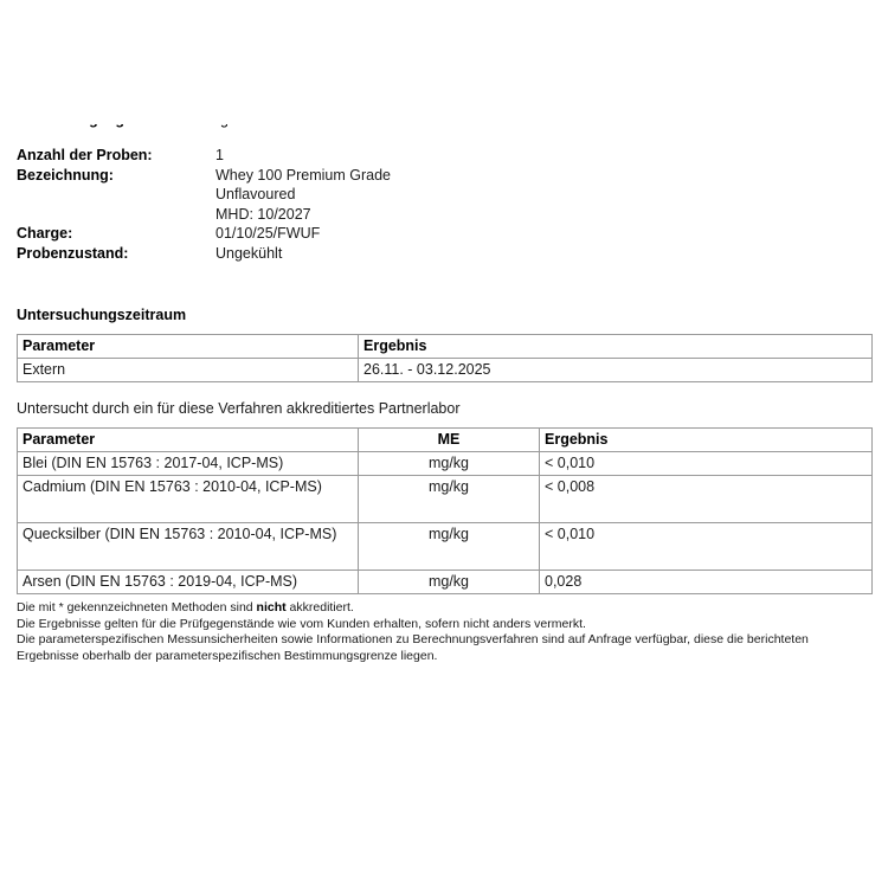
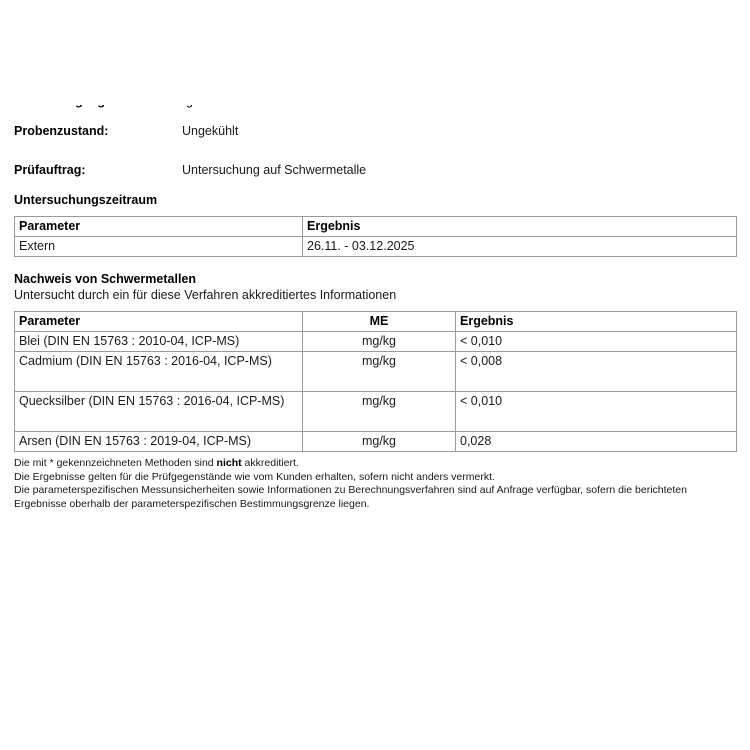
- Anzahl der Proben:
- 1
- Bezeichnung:
- Whey 100 Premium Grade
- Unflavoured
- MHD: 10/2027
- Charge:
- 01/10/25/FWUF
  Probenzustand:
  Ungekühlt
+ Prüfauftrag:
+ Untersuchung auf Schwermetalle
  Untersuchungszeitraum
  Parameter	Ergebnis
  Extern	26.11. - 03.12.2025
+ Nachweis von Schwermetallen
- Untersucht durch ein für diese Verfahren akkreditiertes Partnerlabor
+ Untersucht durch ein für diese Verfahren akkreditiertes Informationen
  Parameter	ME	Ergebnis
- Blei (DIN EN 15763 : 2017-04, ICP-MS)	mg/kg	< 0,010
+ Blei (DIN EN 15763 : 2010-04, ICP-MS)	mg/kg	< 0,010
- Cadmium (DIN EN 15763 : 2010-04, ICP-MS)	mg/kg	< 0,008
+ Cadmium (DIN EN 15763 : 2016-04, ICP-MS)	mg/kg	< 0,008
- Quecksilber (DIN EN 15763 : 2010-04, ICP-MS)	mg/kg	< 0,010
+ Quecksilber (DIN EN 15763 : 2016-04, ICP-MS)	mg/kg	< 0,010
  Arsen (DIN EN 15763 : 2019-04, ICP-MS)	mg/kg	0,028
  Die mit * gekennzeichneten Methoden sind nicht akkreditiert.
  Die Ergebnisse gelten für die Prüfgegenstände wie vom Kunden erhalten, sofern nicht anders vermerkt.
- Die parameterspezifischen Messunsicherheiten sowie Informationen zu Berechnungsverfahren sind auf Anfrage verfügbar, diese die berichteten Ergebnisse oberhalb der parameterspezifischen Bestimmungsgrenze liegen.
+ Die parameterspezifischen Messunsicherheiten sowie Informationen zu Berechnungsverfahren sind auf Anfrage verfügbar, sofern die berichteten Ergebnisse oberhalb der parameterspezifischen Bestimmungsgrenze liegen.
